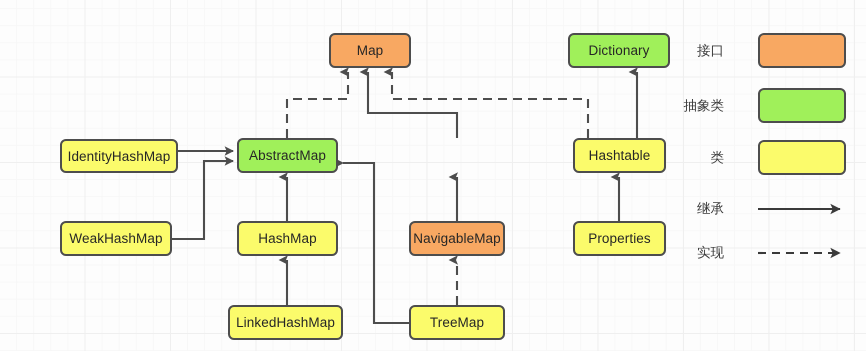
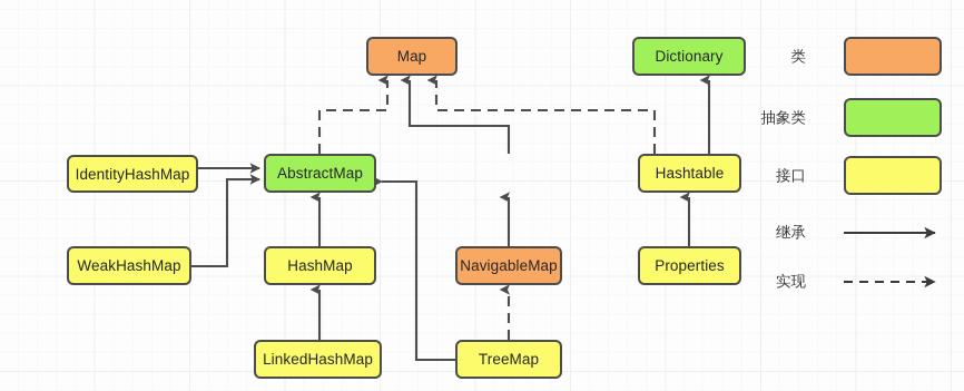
  Map
  Dictionary
  IdentityHashMap
  AbstractMap
  Hashtable
  WeakHashMap
  HashMap
  NavigableMap
  Properties
  LinkedHashMap
  TreeMap
- 接口
+ 类
  抽象类
- 类
+ 接口
  继承
  实现
